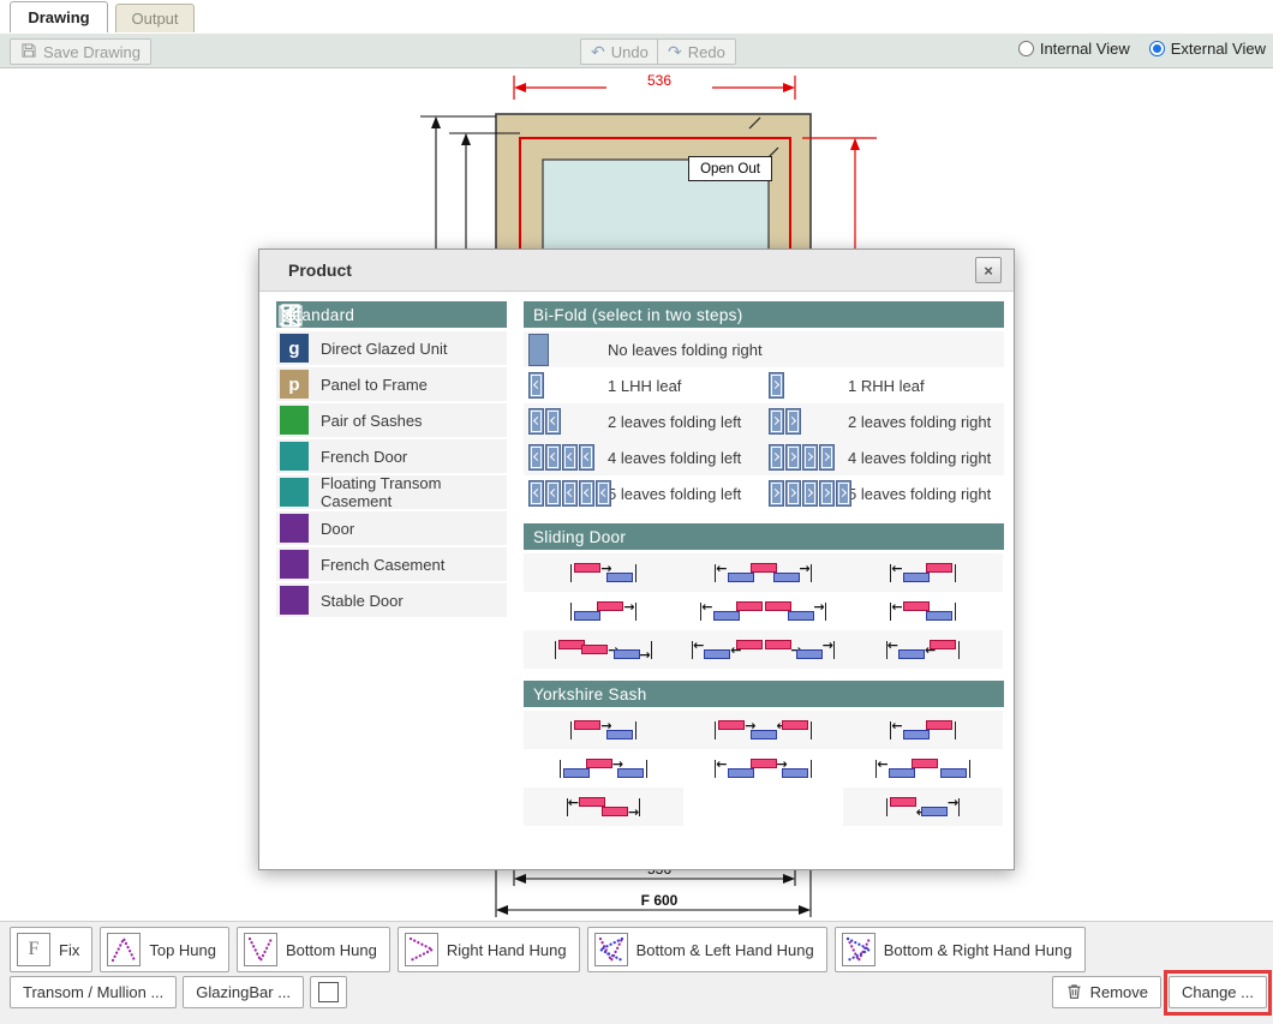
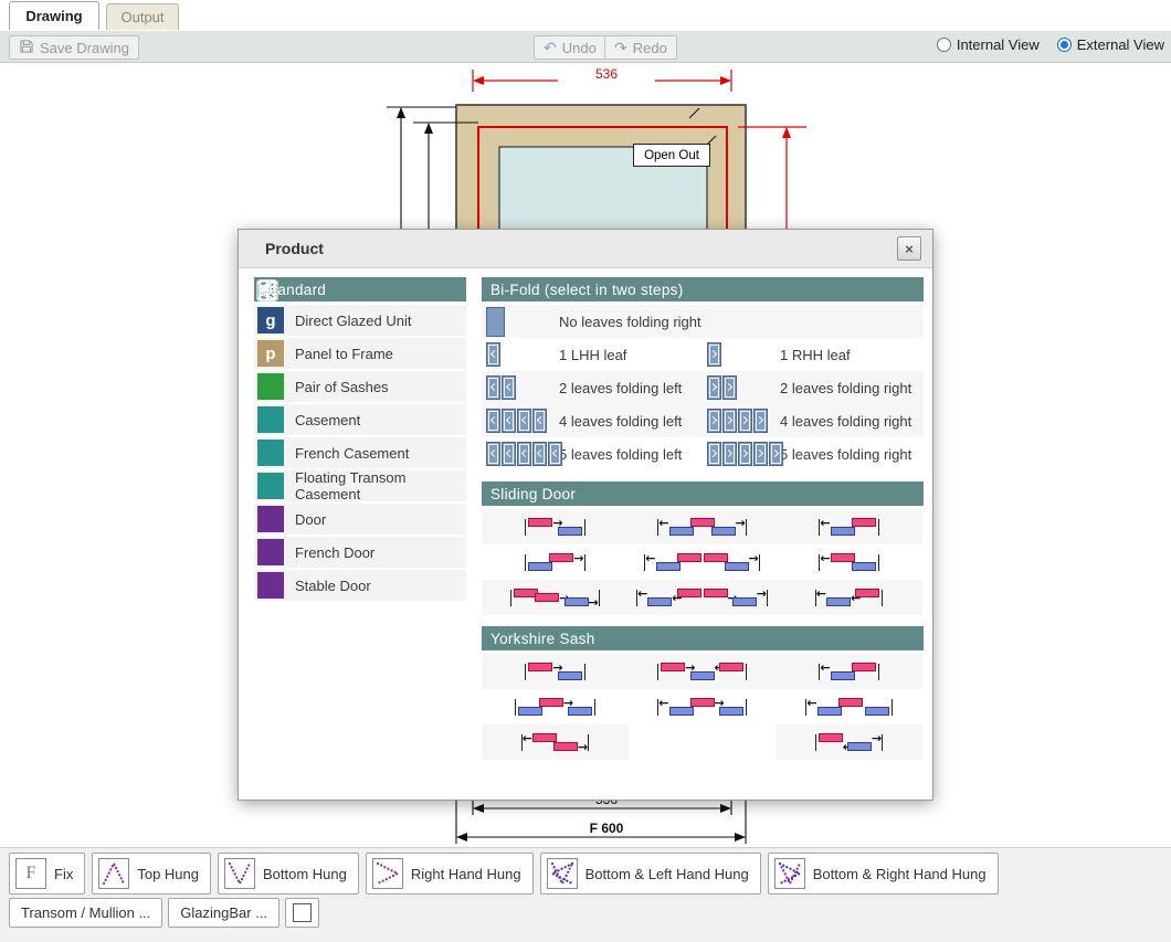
  Drawing
  Output
  Save Drawing
  ↶
  Undo
  ↷
  Redo
  Internal View
  External View
  536
  F 600
  Open Out
  Product
  ×
  andard
  g
  Direct Glazed Unit
  p
  Panel to Frame
  Pair of Sashes
+ Casement
- French Door
+ French Casement
  Floating Transom Casement
  Door
- French Casement
+ French Door
  Stable Door
  Bi-Fold (select in two steps)
  No leaves folding right
  1 LHH leaf
  1 RHH leaf
  2 leaves folding left
  2 leaves folding right
  4 leaves folding left
  4 leaves folding right
  5 leaves folding left
  5 leaves folding right
  Sliding Door
  Yorkshire Sash
  F
  Fix
  Top Hung
  Bottom Hung
  Right Hand Hung
  Bottom & Left Hand Hung
  Bottom & Right Hand Hung
  Transom / Mullion ...
  GlazingBar ...
- Remove
- Change ...
